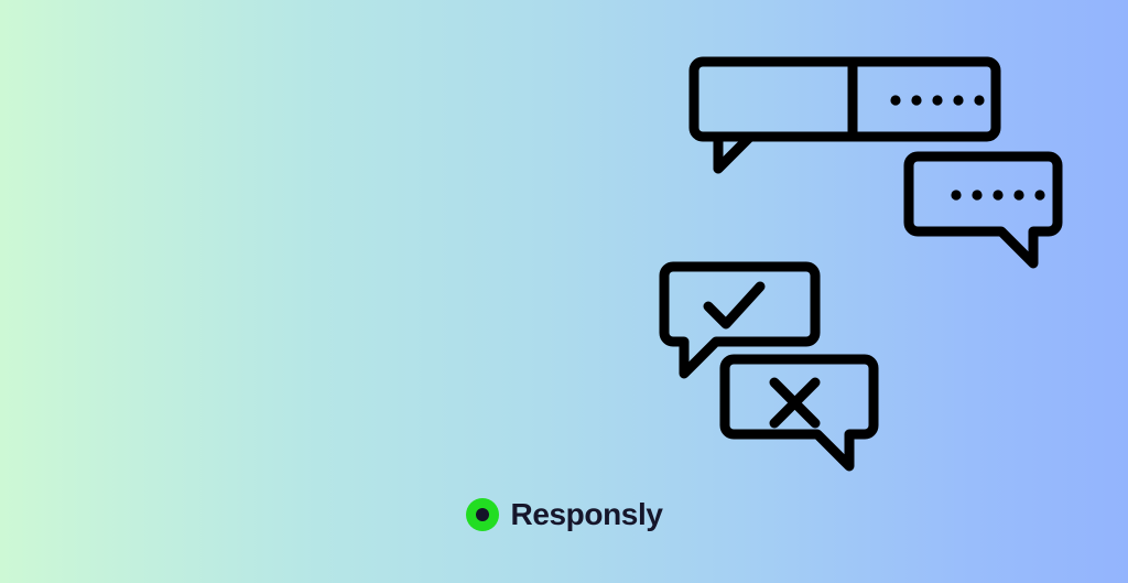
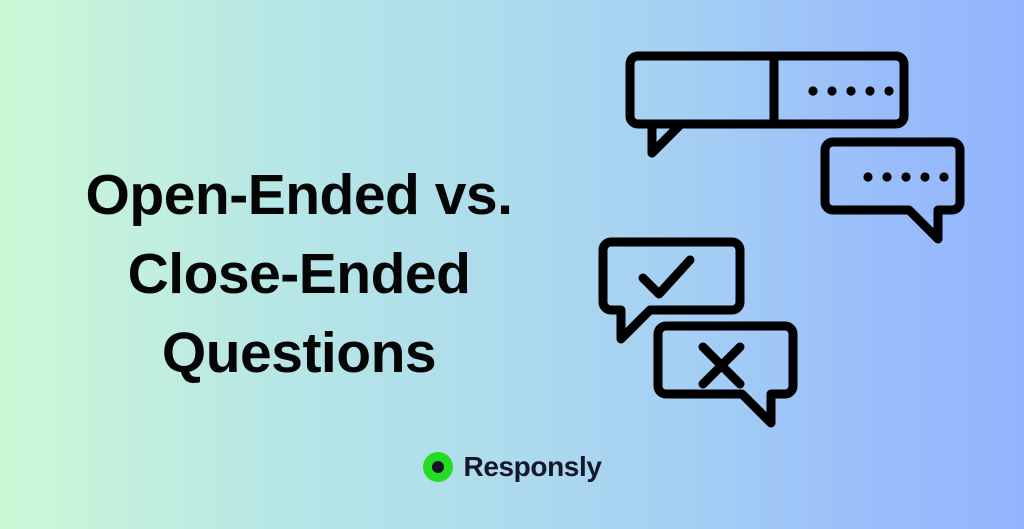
+ Open-Ended vs.
+ Close-Ended
+ Questions
  Responsly
